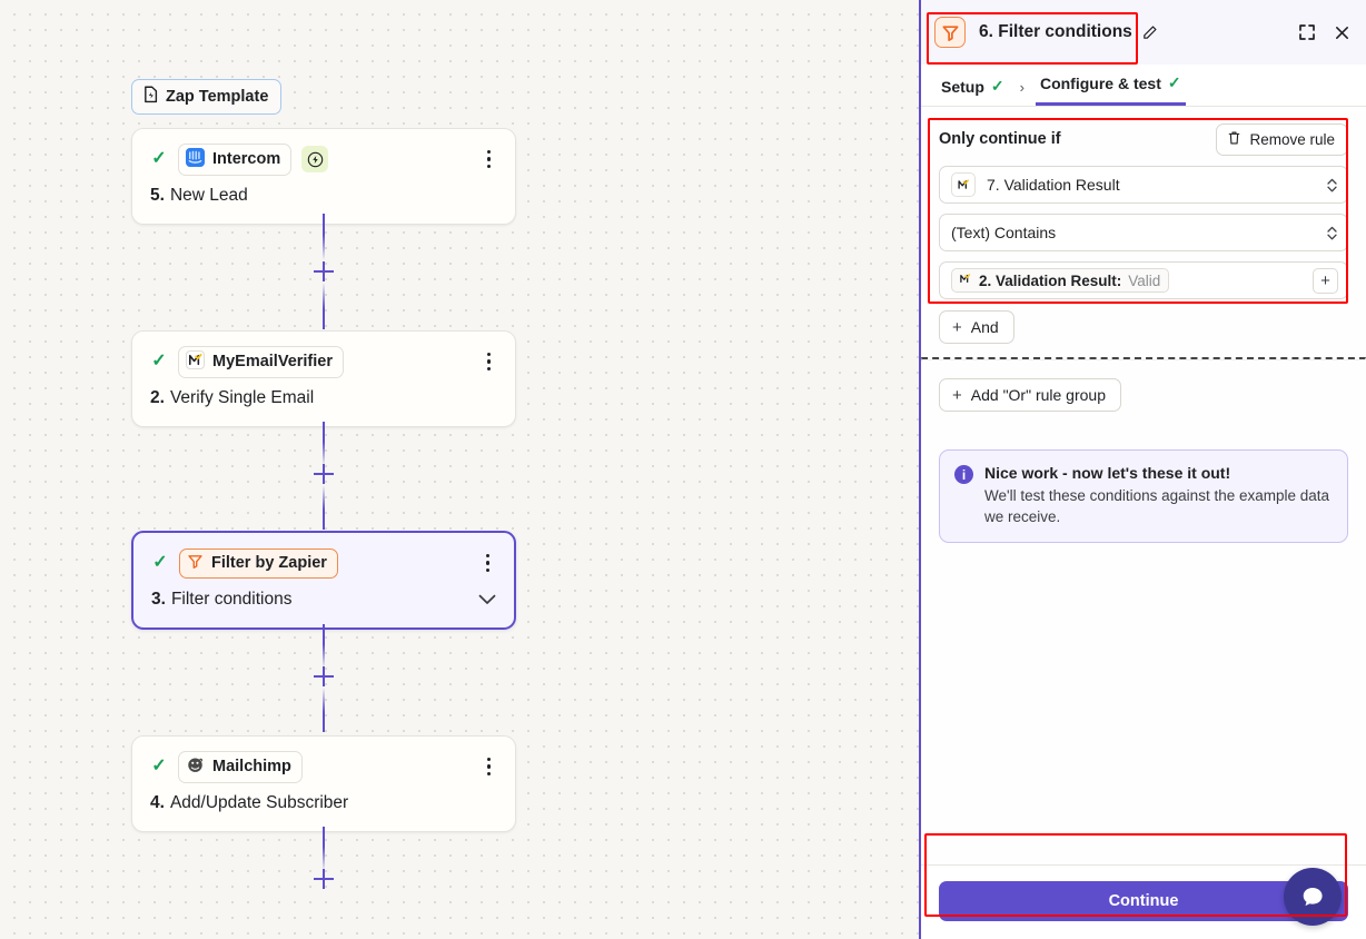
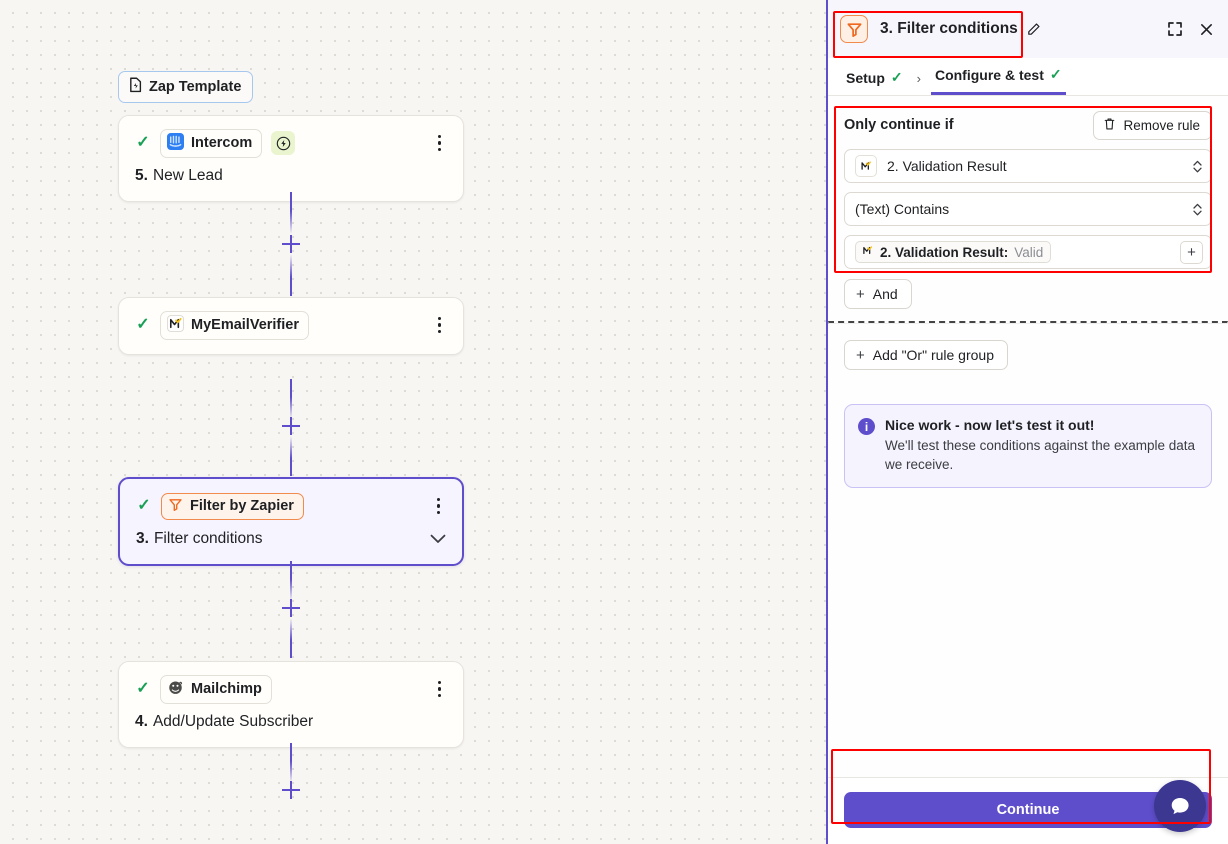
  Zap Template
  ✓
  Intercom
  5.
  New Lead
  ✓
  MyEmailVerifier
- 2.
- Verify Single Email
  ✓
  Filter by Zapier
  3.
  Filter conditions
  ✓
  Mailchimp
  4.
  Add/Update Subscriber
- 6. Filter conditions
+ 3. Filter conditions
  Setup
  ✓
  ›
  Configure & test
  ✓
  Only continue if
  Remove rule
- 7. Validation Result
+ 2. Validation Result
  (Text) Contains
  2. Validation Result:
  Valid
  +
  +
  And
  +
  Add "Or" rule group
  i
- Nice work - now let's these it out!
+ Nice work - now let's test it out!
  We'll test these conditions against the example data we receive.
  Continue
